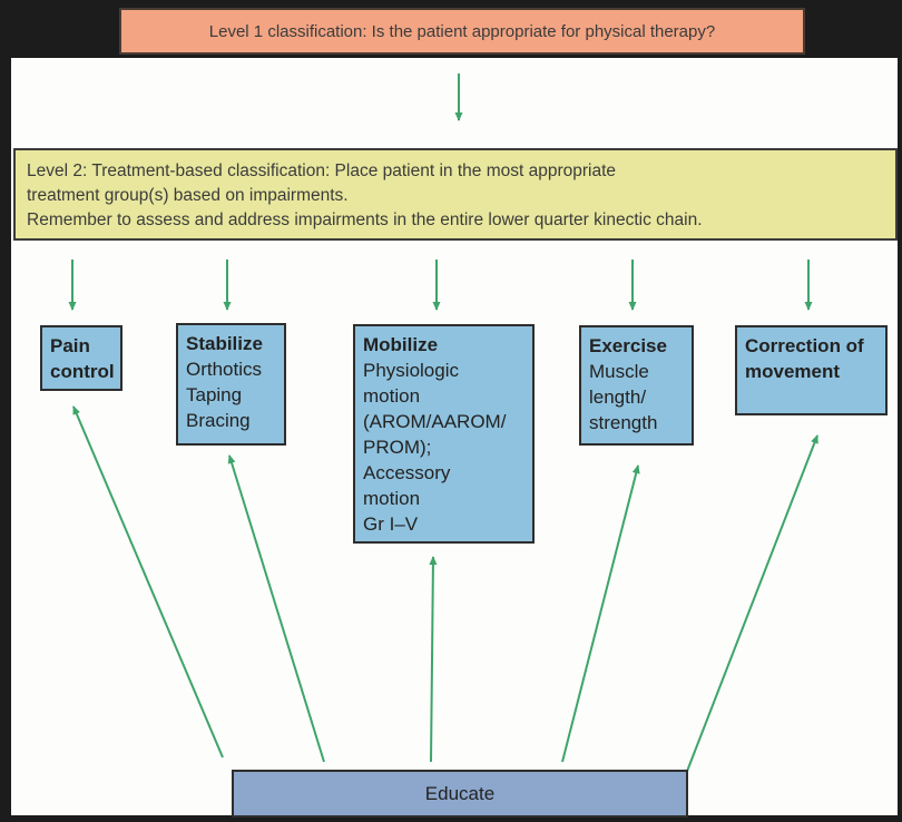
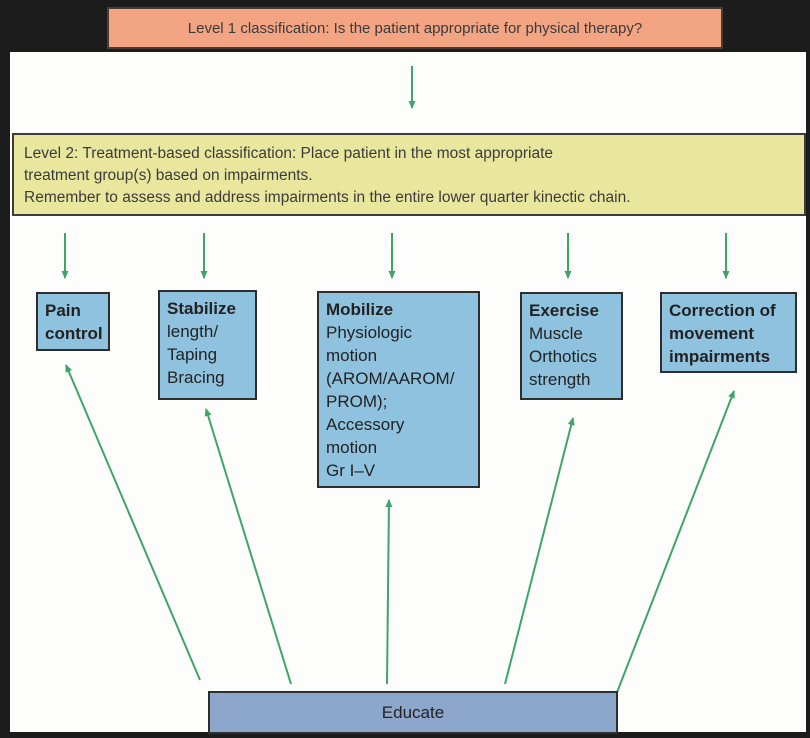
  Level 1 classification: Is the patient appropriate for physical therapy?
  Level 2: Treatment-based classification: Place patient in the most appropriate
  treatment group(s) based on impairments.
  Remember to assess and address impairments in the entire lower quarter kinectic chain.
  Pain
  control
  Stabilize
- Orthotics
+ length/
  Taping
  Bracing
  Mobilize
  Physiologic
  motion
  (AROM/AAROM/
  PROM);
  Accessory
  motion
  Gr I–V
  Exercise
  Muscle
- length/
+ Orthotics
  strength
  Correction of
  movement
+ impairments
  Educate
